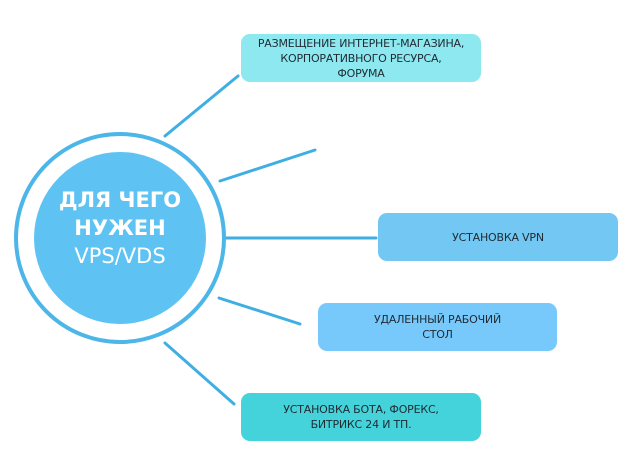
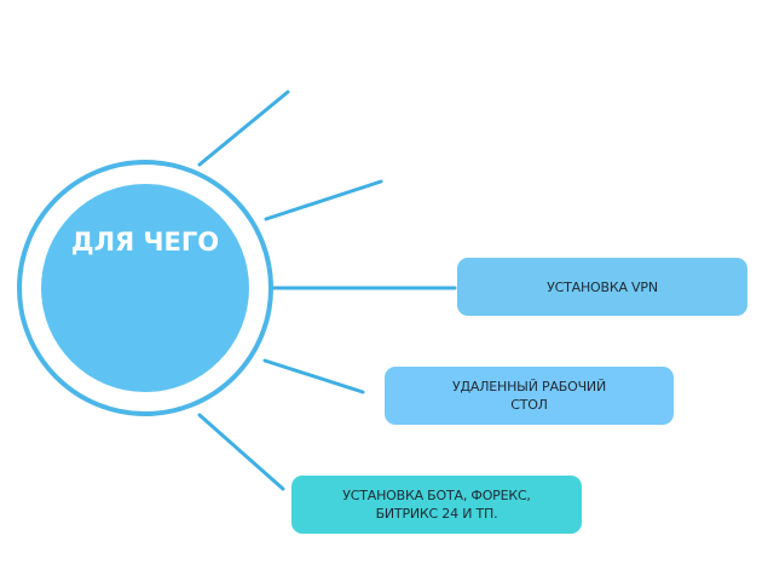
  ДЛЯ ЧЕГО
- НУЖЕН
- VPS/VDS
- РАЗМЕЩЕНИЕ ИНТЕРНЕТ-МАГАЗИНА,
- КОРПОРАТИВНОГО РЕСУРСА,
- ФОРУМА
  УСТАНОВКА VPN
  УДАЛЕННЫЙ РАБОЧИЙ
  СТОЛ
  УСТАНОВКА БОТА, ФОРЕКС,
  БИТРИКС 24 И ТП.
